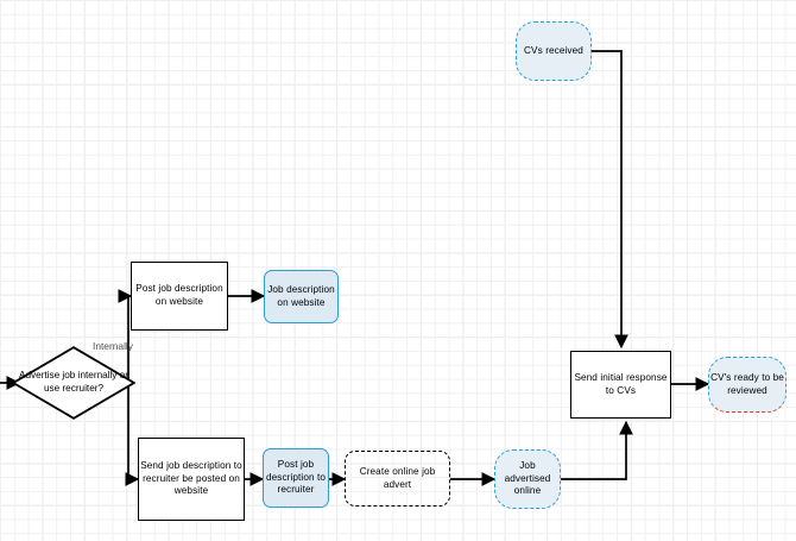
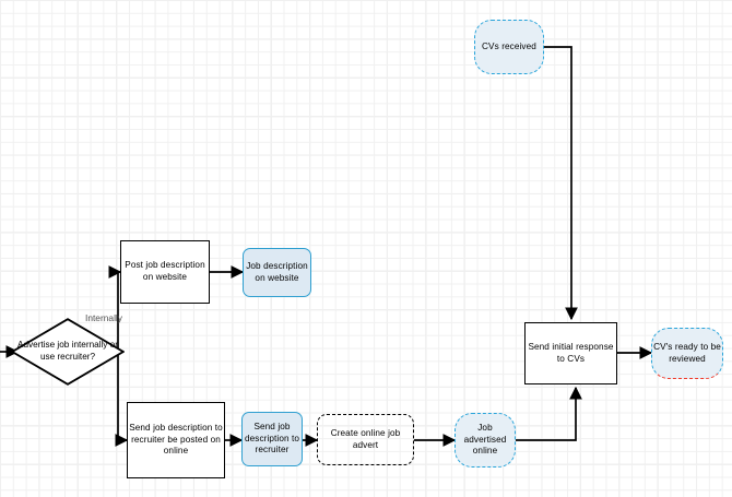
  CVs received
  Post job description on website
  Job description on website
  Advertise job internally or use recruiter?
  Internally
- Send job description to recruiter be posted on website
+ Send job description to recruiter be posted on online
- Post job description to recruiter
+ Send job description to recruiter
  Create online job advert
  Job advertised online
  Send initial response to CVs
  CV's ready to be reviewed
